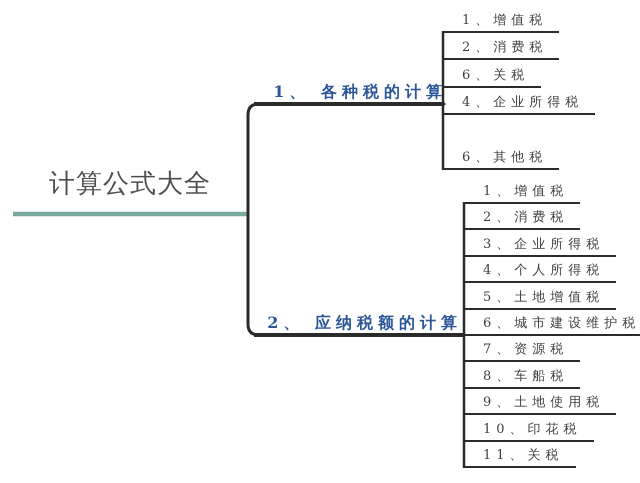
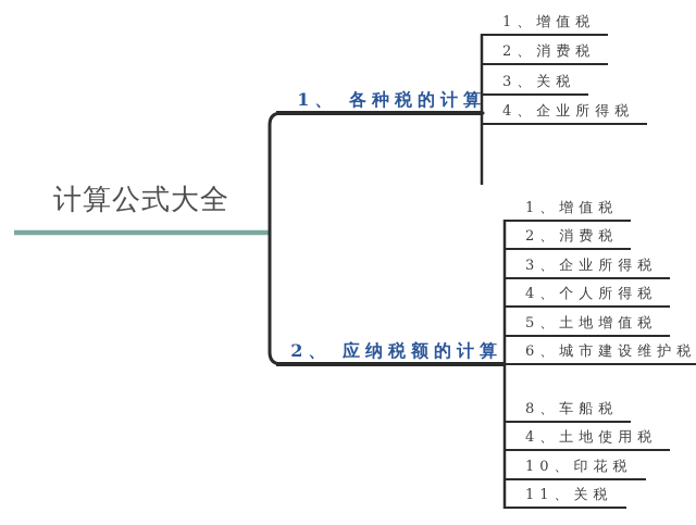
  计算公式大全
  1、 各种税的计算
  2、 应纳税额的计算
  1、增值税
  2、消费税
- 6、关税
+ 3、关税
  4、企业所得税
- 6、其他税
  1、增值税
  2、消费税
  3、企业所得税
  4、个人所得税
  5、土地增值税
  6、城市建设维护税
- 7、资源税
  8、车船税
- 9、土地使用税
+ 4、土地使用税
  10、印花税
  11、关税
